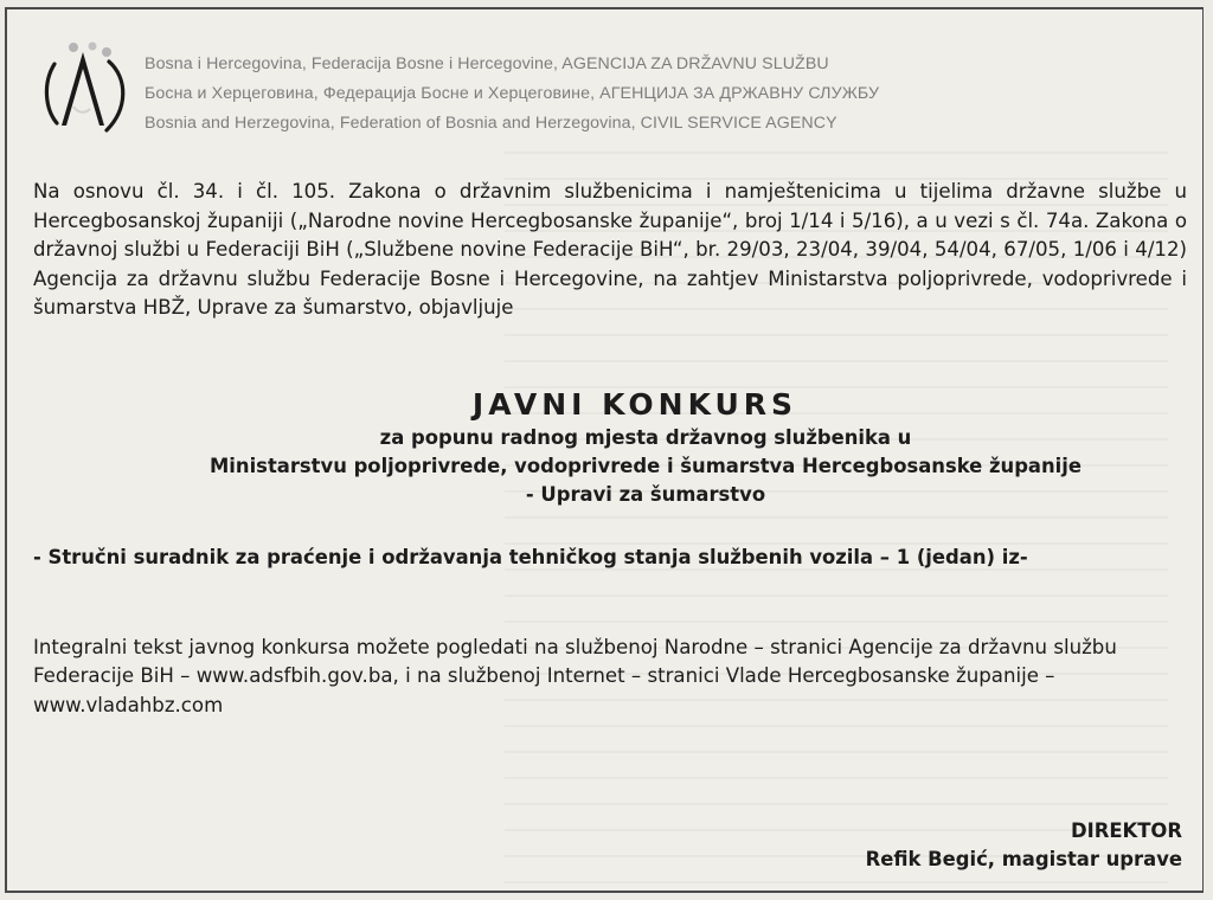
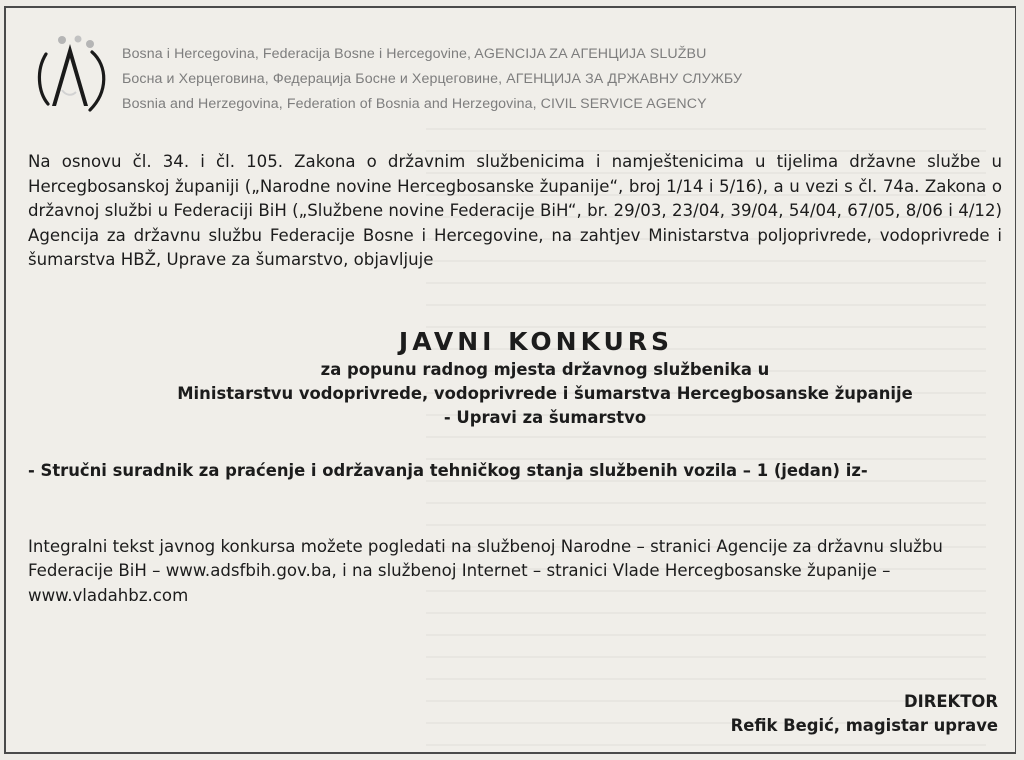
- Bosna i Hercegovina, Federacija Bosne i Hercegovine, AGENCIJA ZA DRŽAVNU SLUŽBU
+ Bosna i Hercegovina, Federacija Bosne i Hercegovine, AGENCIJA ZA АГЕНЦИЈА SLUŽBU
  Босна и Херцеговина, Федерација Босне и Херцеговине, АГЕНЦИЈА ЗА ДРЖАВНУ СЛУЖБУ
  Bosnia and Herzegovina, Federation of Bosnia and Herzegovina, CIVIL SERVICE AGENCY
- Na osnovu čl. 34. i čl. 105. Zakona o državnim službenicima i namještenicima u tijelima državne službe u Hercegbosanskoj županiji („Narodne novine Hercegbosanske županije“, broj 1/14 i 5/16), a u vezi s čl. 74a. Zakona o državnoj službi u Federaciji BiH („Službene novine Federacije BiH“, br. 29/03, 23/04, 39/04, 54/04, 67/05, 1/06 i 4/12) Agencija za državnu službu Federacije Bosne i Hercegovine, na zahtjev Ministarstva poljoprivrede, vodoprivrede i šumarstva HBŽ, Uprave za šumarstvo, objavljuje
+ Na osnovu čl. 34. i čl. 105. Zakona o državnim službenicima i namještenicima u tijelima državne službe u Hercegbosanskoj županiji („Narodne novine Hercegbosanske županije“, broj 1/14 i 5/16), a u vezi s čl. 74a. Zakona o državnoj službi u Federaciji BiH („Službene novine Federacije BiH“, br. 29/03, 23/04, 39/04, 54/04, 67/05, 8/06 i 4/12) Agencija za državnu službu Federacije Bosne i Hercegovine, na zahtjev Ministarstva poljoprivrede, vodoprivrede i šumarstva HBŽ, Uprave za šumarstvo, objavljuje
  JAVNI KONKURS
  za popunu radnog mjesta državnog službenika u
- Ministarstvu poljoprivrede, vodoprivrede i šumarstva Hercegbosanske županije
+ Ministarstvu vodoprivrede, vodoprivrede i šumarstva Hercegbosanske županije
  - Upravi za šumarstvo
  - Stručni suradnik za praćenje i održavanja tehničkog stanja službenih vozila – 1 (jedan) iz-
  Integralni tekst javnog konkursa možete pogledati na službenoj Narodne – stranici Agencije za državnu službu Federacije BiH – www.adsfbih.gov.ba, i na službenoj Internet – stranici Vlade Hercegbosanske županije – www.vladahbz.com
  DIREKTOR
  Refik Begić, magistar uprave
